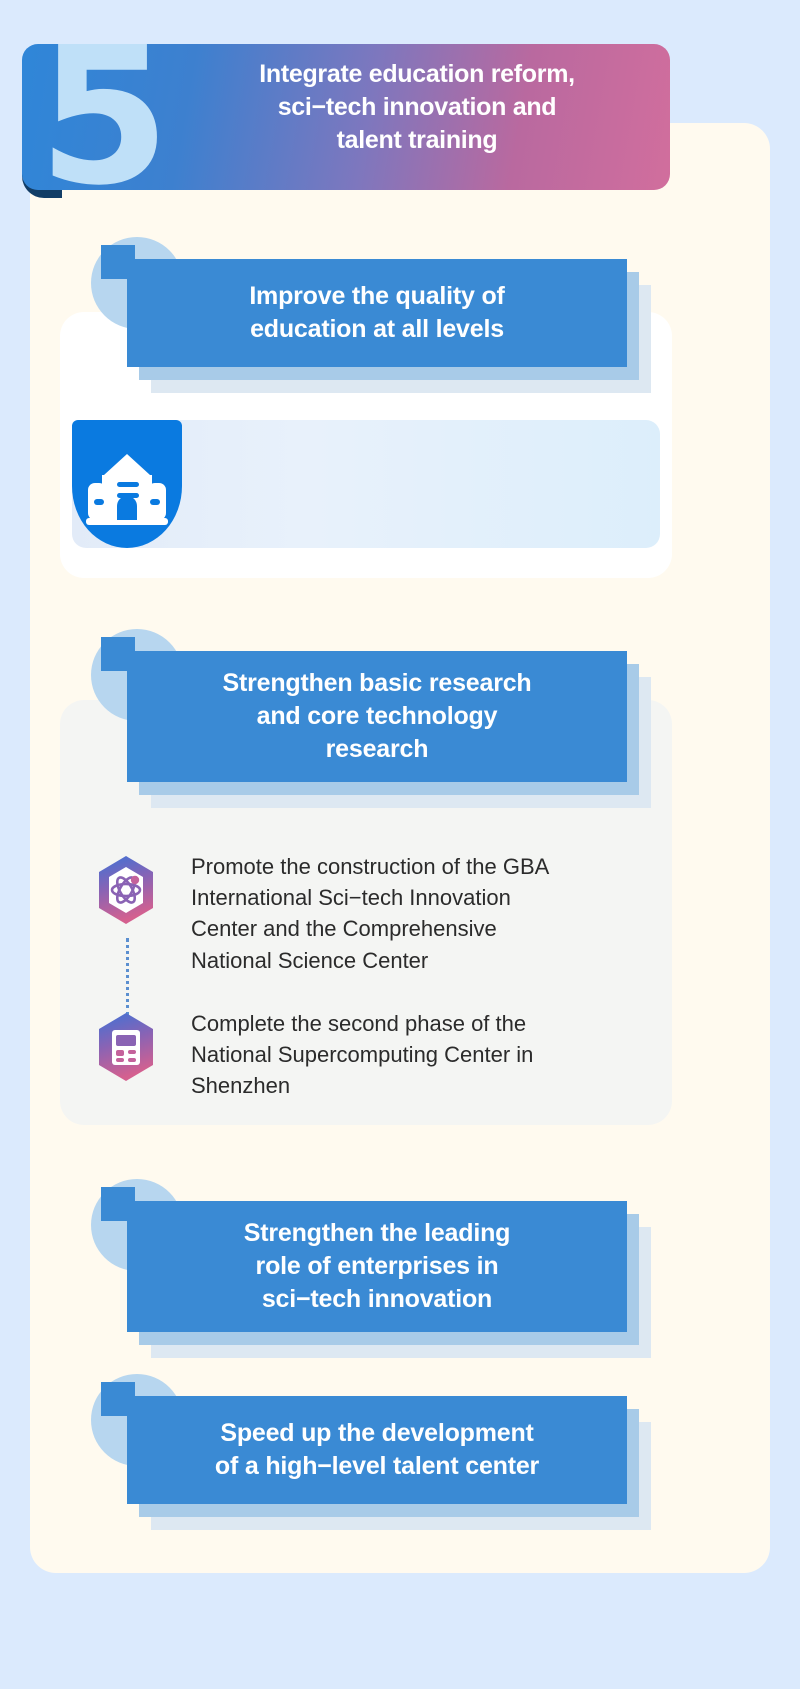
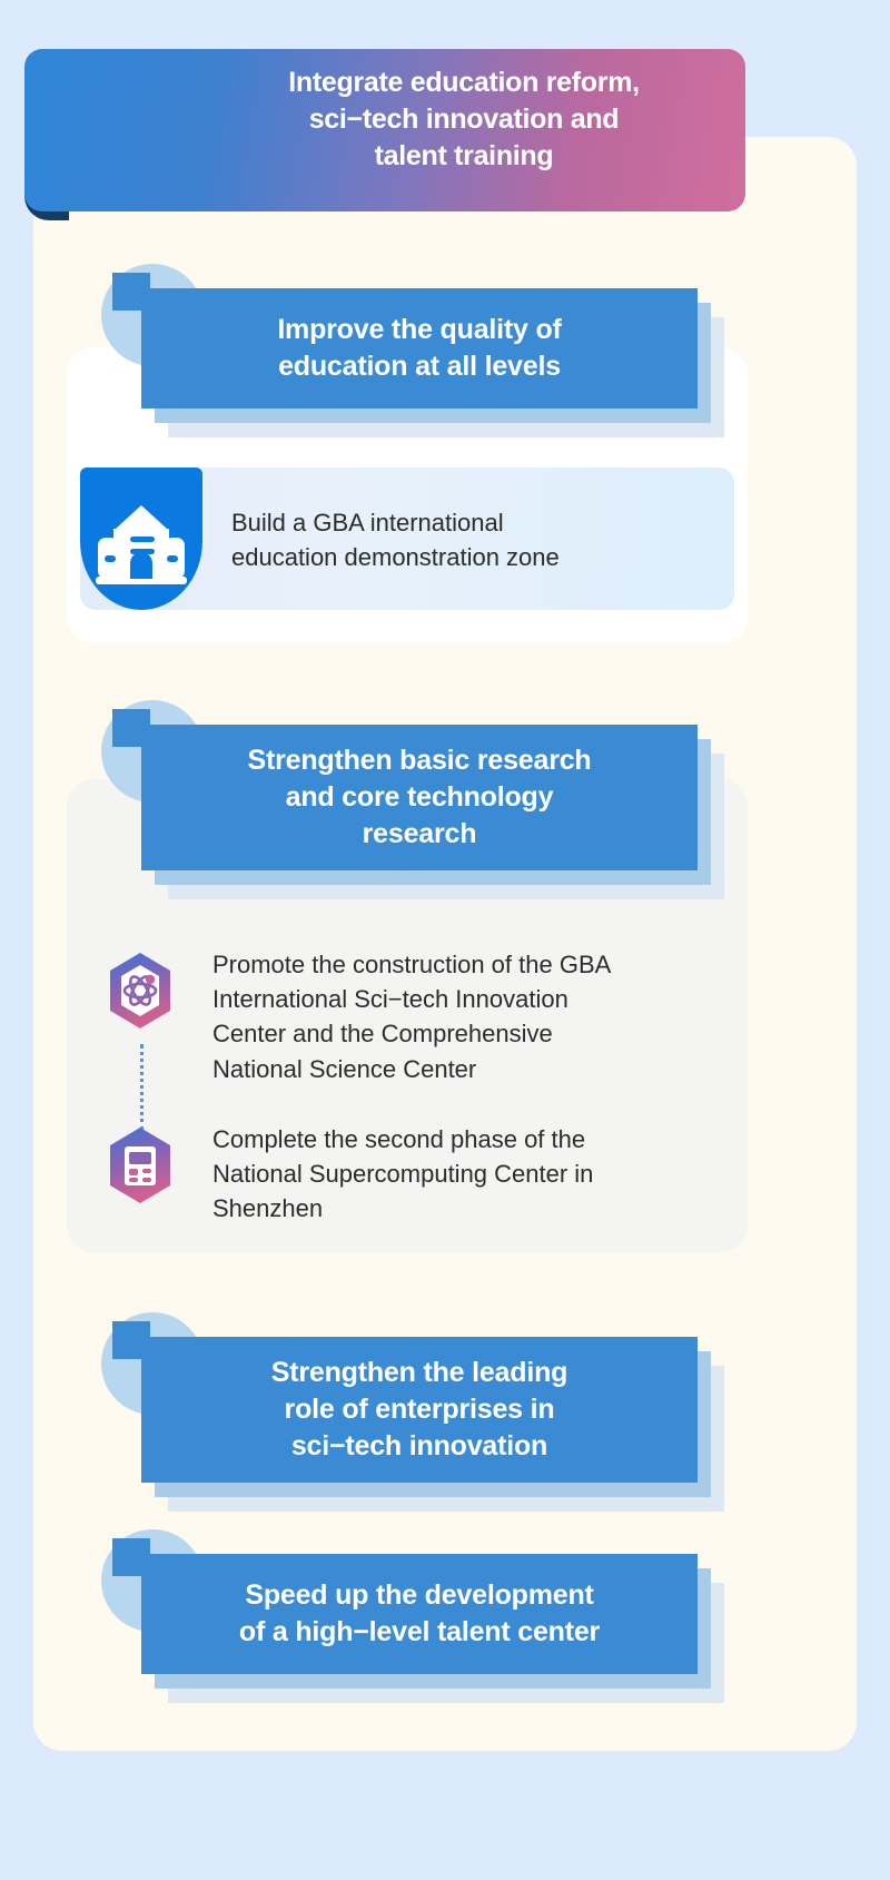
- 5
  Integrate education reform,
  sci−tech innovation and
  talent training
  Improve the quality of
  education at all levels
+ Build a GBA international
+ education demonstration zone
  Strengthen basic research
  and core technology
  research
  Promote the construction of the GBA
  International Sci−tech Innovation
  Center and the Comprehensive
  National Science Center
  Complete the second phase of the
  National Supercomputing Center in
  Shenzhen
  Strengthen the leading
  role of enterprises in
  sci−tech innovation
  Speed up the development
  of a high−level talent center
